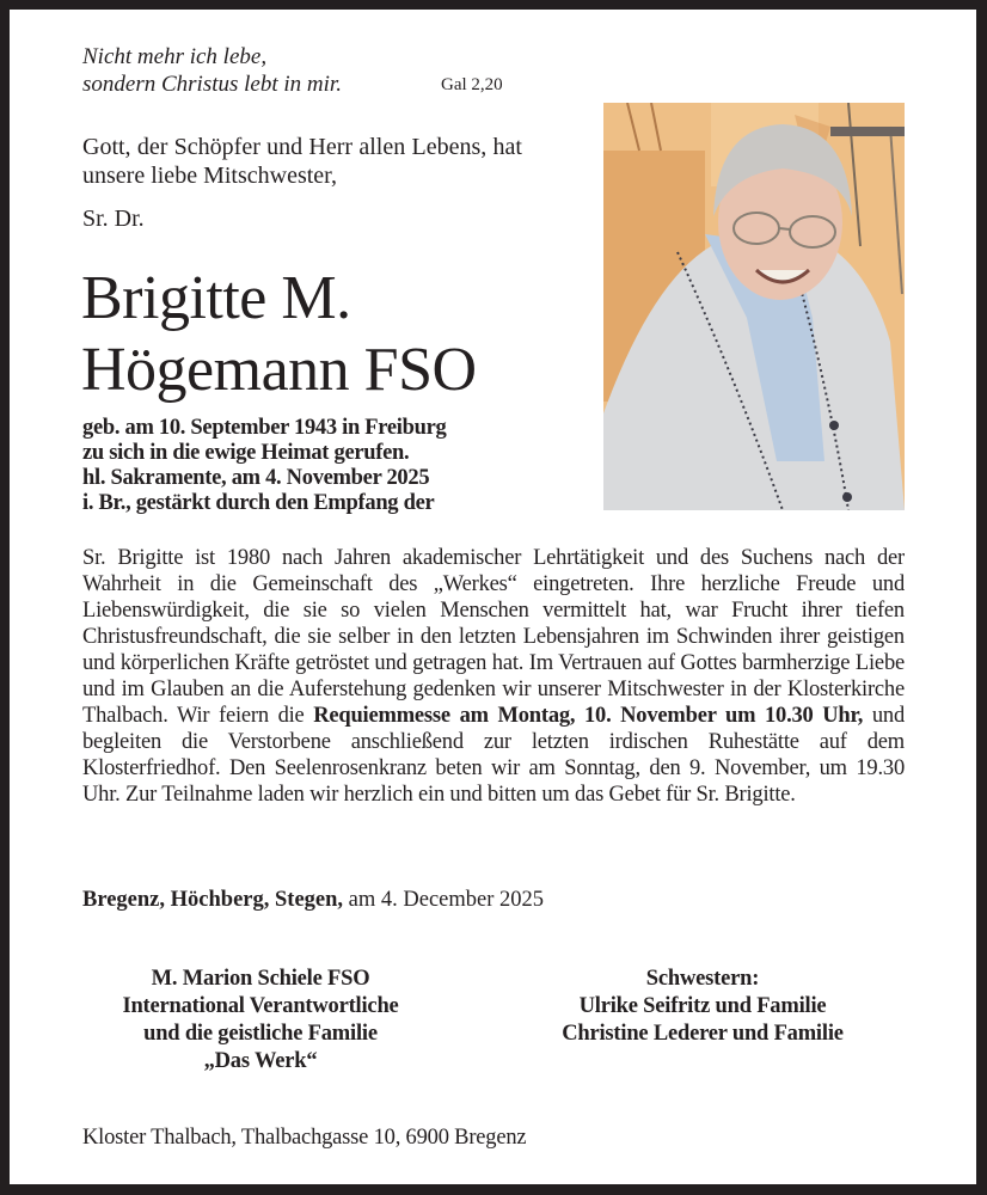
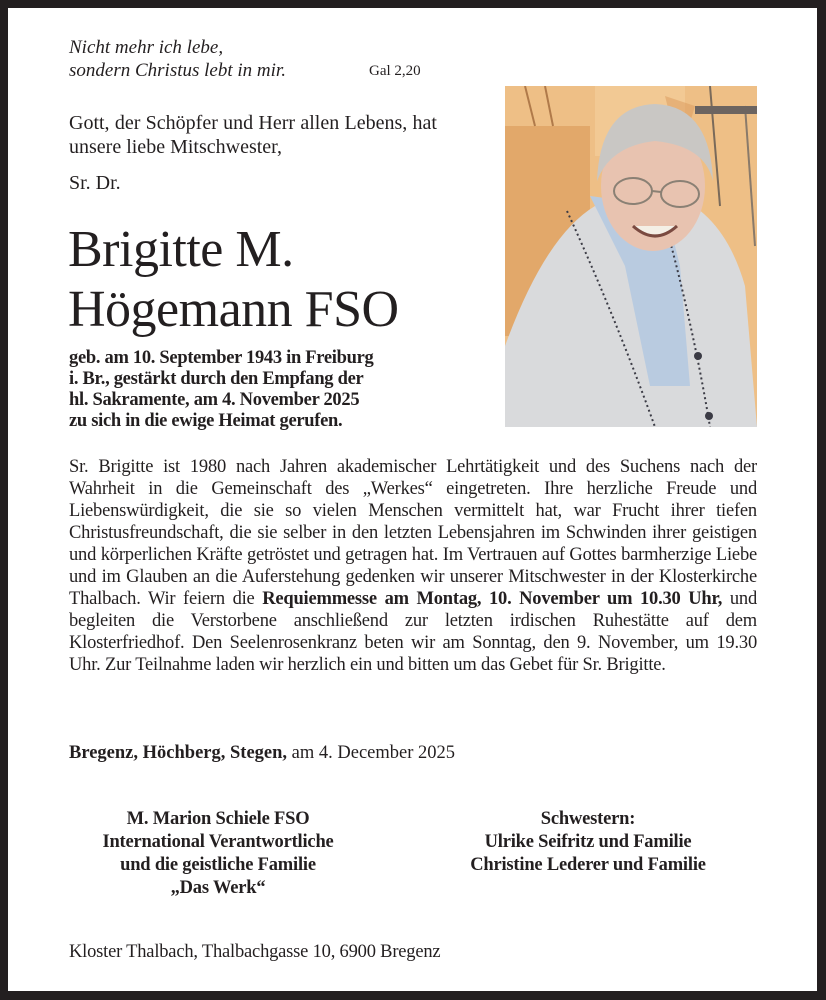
  Nicht mehr ich lebe,
  sondern Christus lebt in mir.
  Gal 2,20
  Gott, der Schöpfer und Herr allen Lebens, hat unsere liebe Mitschwester,
  Sr. Dr.
  Brigitte M.
  Högemann FSO
  geb. am 10. September 1943 in Freiburg
- zu sich in die ewige Heimat gerufen.
+ i. Br., gestärkt durch den Empfang der
  hl. Sakramente, am 4. November 2025
- i. Br., gestärkt durch den Empfang der
+ zu sich in die ewige Heimat gerufen.
  Sr. Brigitte ist 1980 nach Jahren akademischer Lehrtätigkeit und des Suchens nach der Wahrheit in die Gemeinschaft des „Werkes“ eingetreten. Ihre herzliche Freude und Liebenswürdigkeit, die sie so vielen Menschen vermittelt hat, war Frucht ihrer tiefen Christusfreundschaft, die sie selber in den letzten Lebensjahren im Schwinden ihrer geistigen und körperlichen Kräfte getröstet und getragen hat. Im Vertrauen auf Gottes barmherzige Liebe und im Glauben an die Auferstehung gedenken wir unserer Mitschwester in der Klosterkirche Thalbach. Wir feiern die Requiemmesse am Montag, 10. November um 10.30 Uhr, und begleiten die Verstorbene anschließend zur letzten irdischen Ruhestätte auf dem Klosterfriedhof. Den Seelenrosenkranz beten wir am Sonntag, den 9. November, um 19.30 Uhr. Zur Teilnahme laden wir herzlich ein und bitten um das Gebet für Sr. Brigitte.
  Bregenz, Höchberg, Stegen, am 4. December 2025
  M. Marion Schiele FSO
  International Verantwortliche
  und die geistliche Familie
  „Das Werk“
  Schwestern:
  Ulrike Seifritz und Familie
  Christine Lederer und Familie
  Kloster Thalbach, Thalbachgasse 10, 6900 Bregenz
